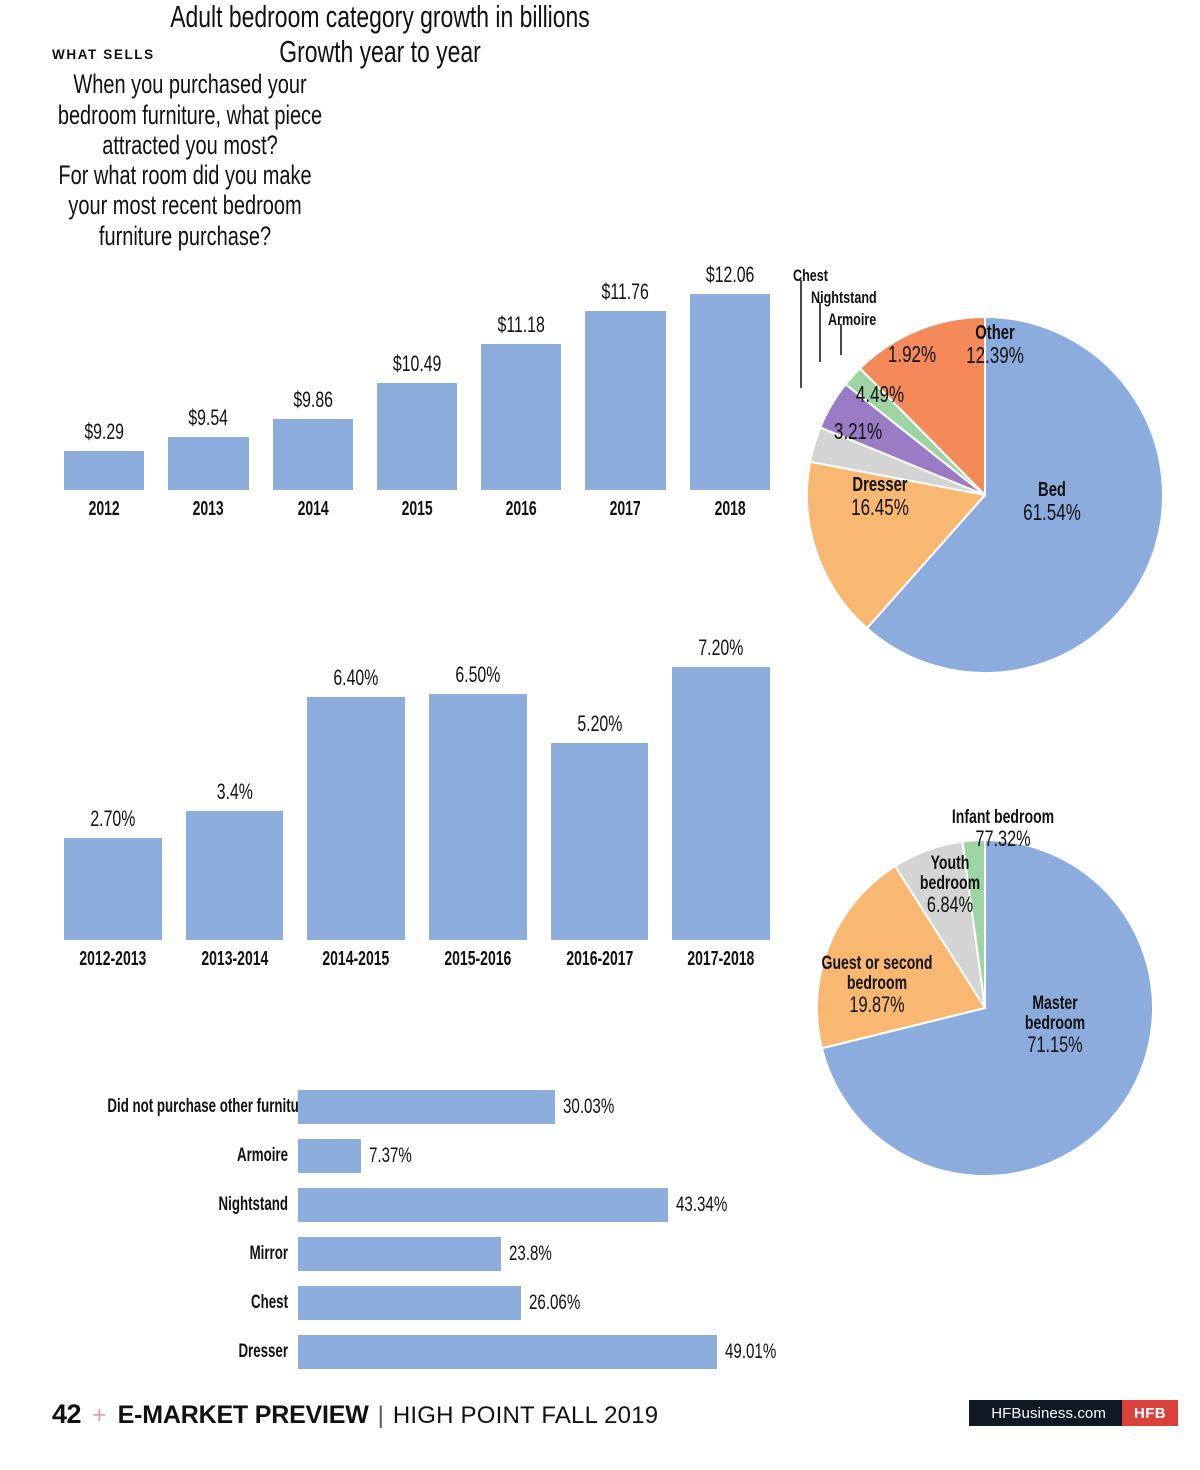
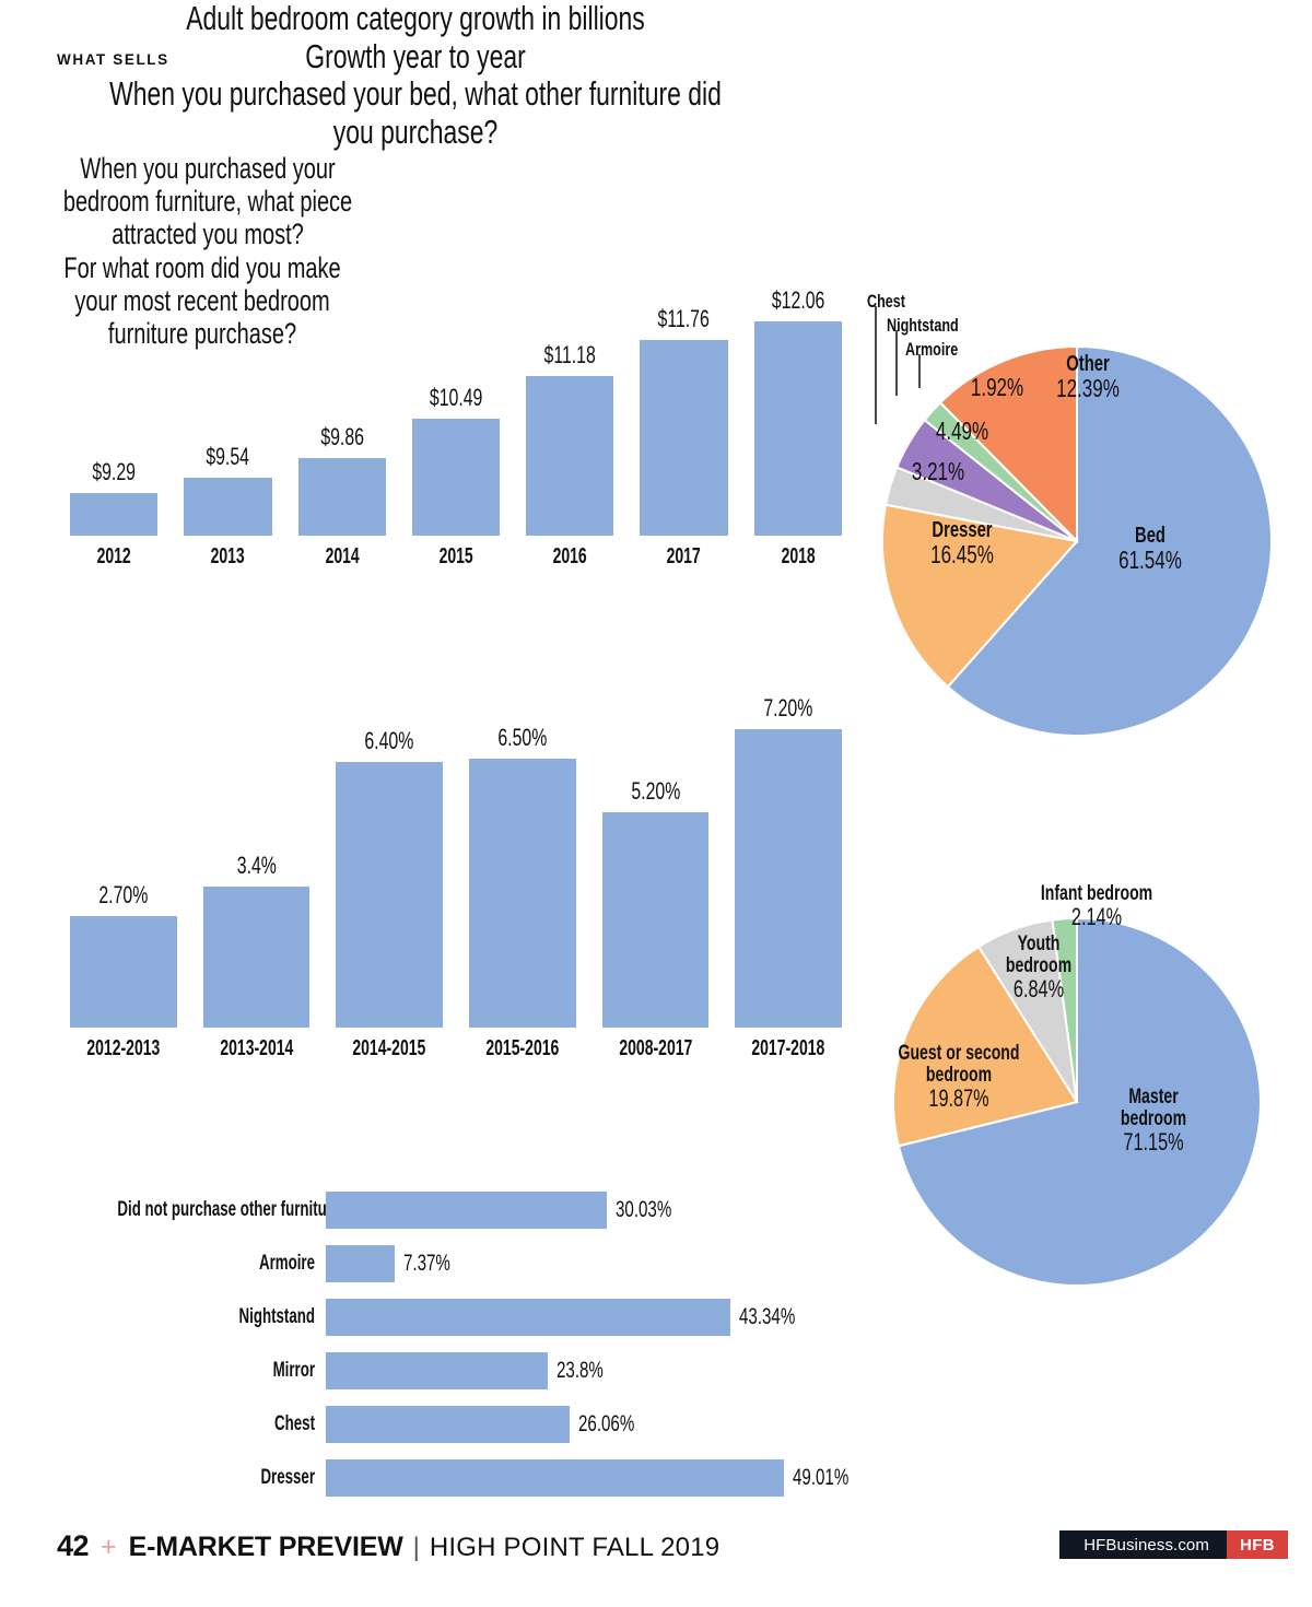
  WHAT SELLS
  Adult bedroom category growth in billions
  $9.29
  2012
  $9.54
  2013
  $9.86
  2014
  $10.49
  2015
  $11.18
  2016
  $11.76
  2017
  $12.06
  2018
  Growth year to year
  2.70%
  2012-2013
  3.4%
  2013-2014
  6.40%
  2014-2015
  6.50%
  2015-2016
  5.20%
- 2016-2017
+ 2008-2017
  7.20%
  2017-2018
+ When you purchased your bed, what other furniture did you purchase?
  Did not purchase other furnitu
  30.03%
  Armoire
  7.37%
  Nightstand
  43.34%
  Mirror
  23.8%
  Chest
  26.06%
  Dresser
  49.01%
  When you purchased your bedroom furniture, what piece attracted you most?
  Bed
  61.54%
  Dresser
  16.45%
  3.21%
  4.49%
  1.92%
  Other
  12.39%
  Chest
  Nightstand
  Armoire
  For what room did you make your most recent bedroom furniture purchase?
  Master
  bedroom
  71.15%
  Guest or second
  bedroom
  19.87%
  Youth
  bedroom
  6.84%
  Infant bedroom
- 77.32%
+ 2.14%
  42
  +
  E-MARKET PREVIEW
  |
  HIGH POINT FALL 2019
  HFBusiness.com
  HFB
